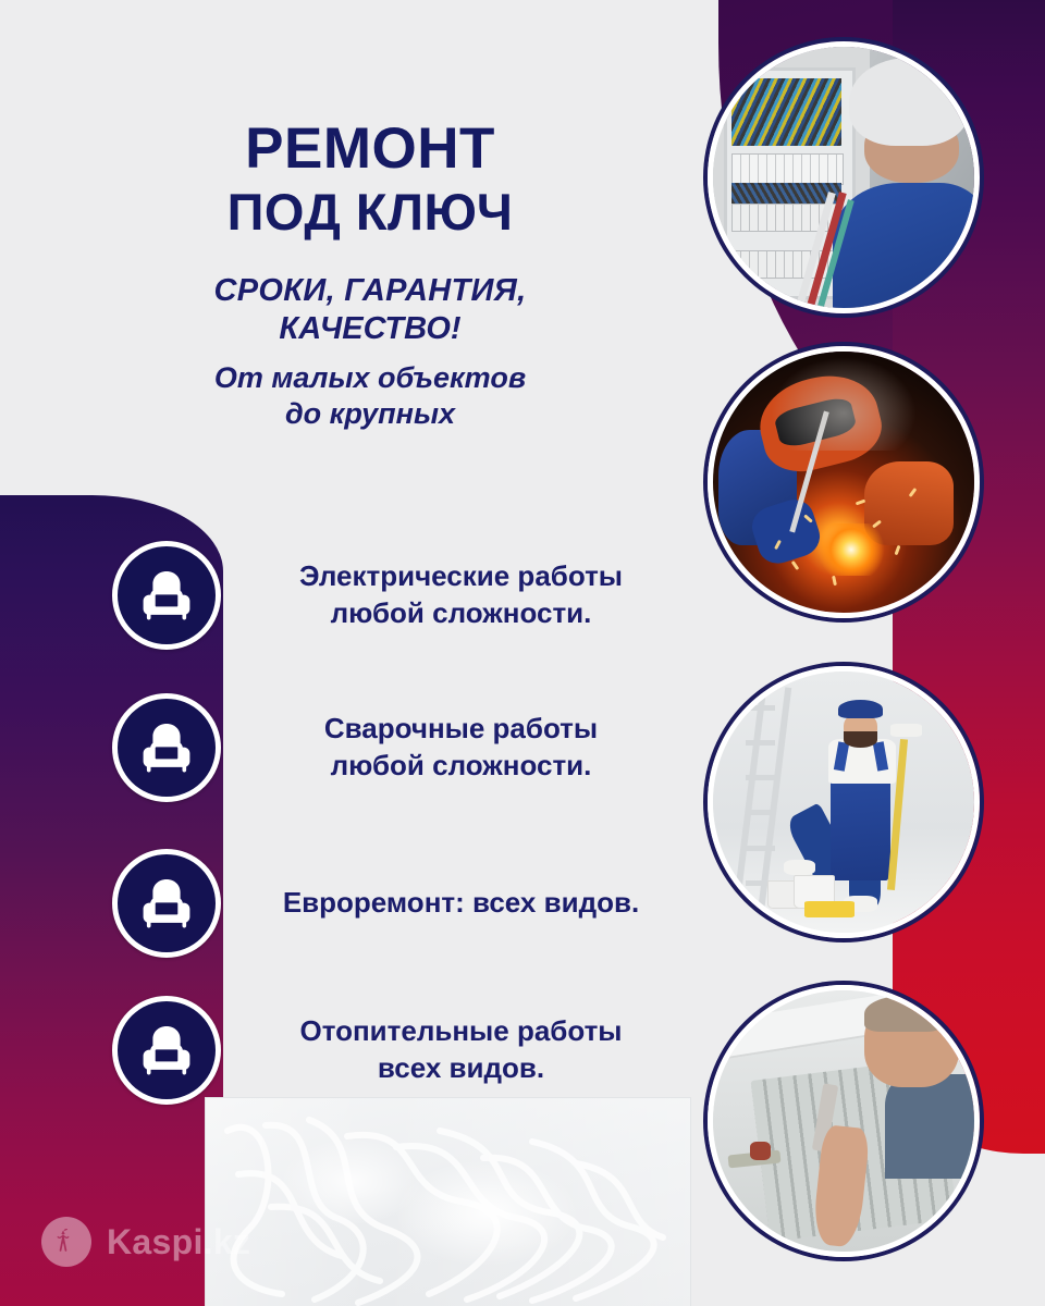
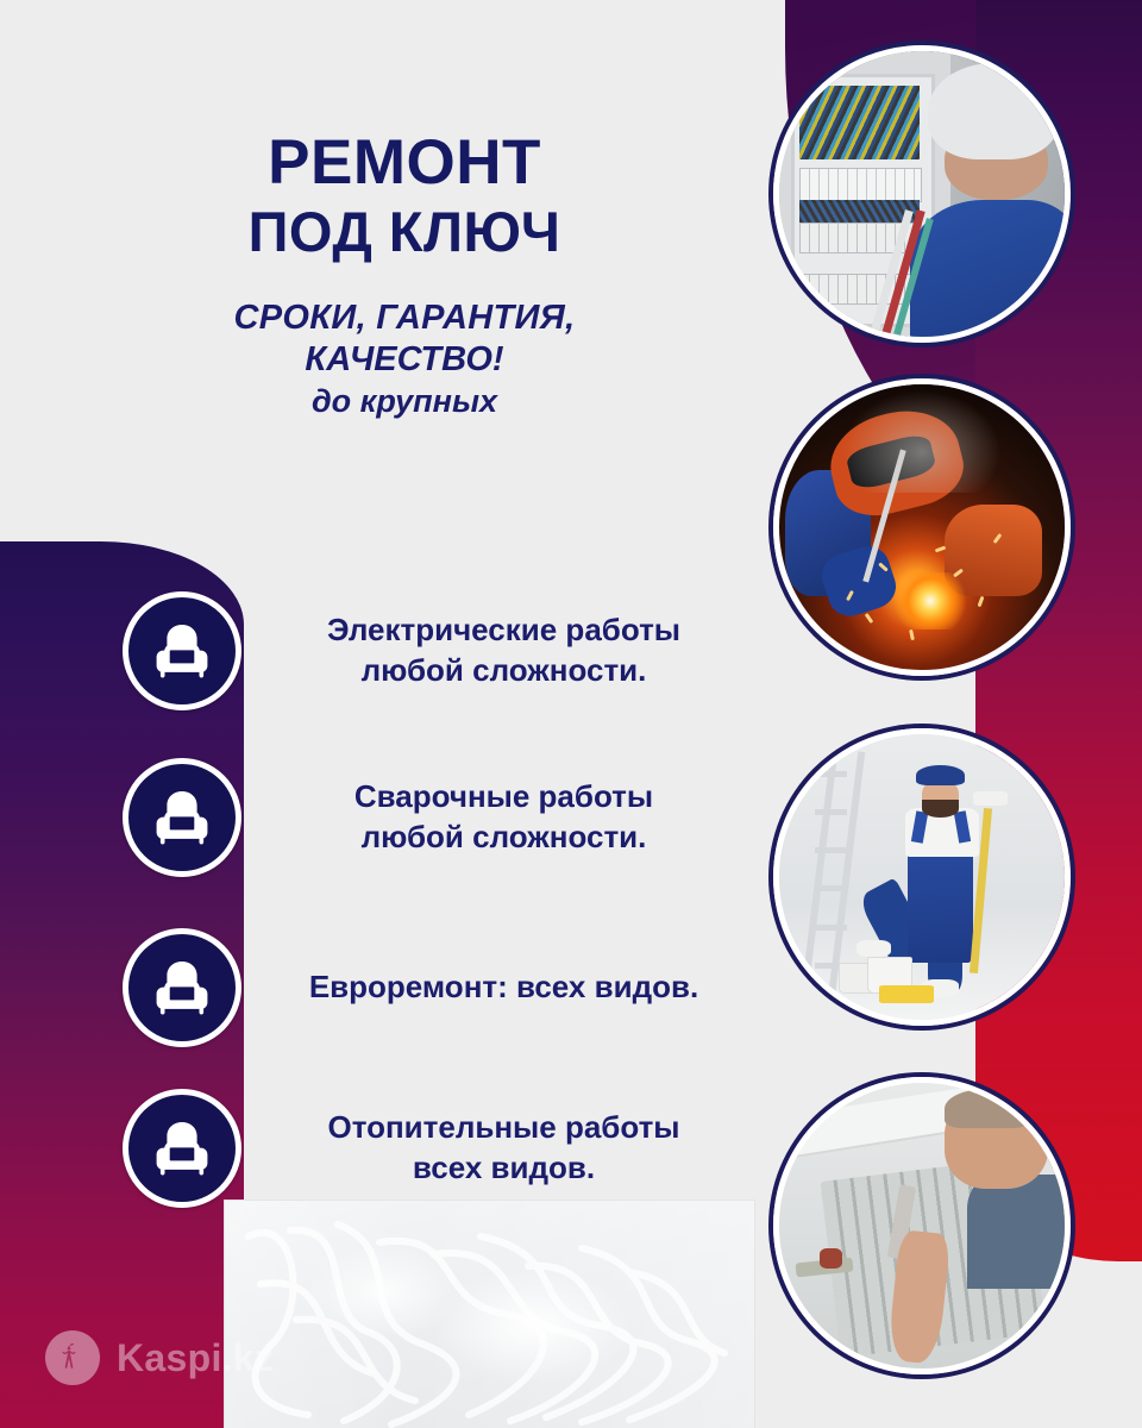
  РЕМОНТ
  ПОД КЛЮЧ
  СРОКИ, ГАРАНТИЯ,
  КАЧЕСТВО!
- От малых объектов
  до крупных
  Электрические работы
  любой сложности.
  Сварочные работы
  любой сложности.
  Евроремонт: всех видов.
  Отопительные работы
  всех видов.
  Kaspi.kz
